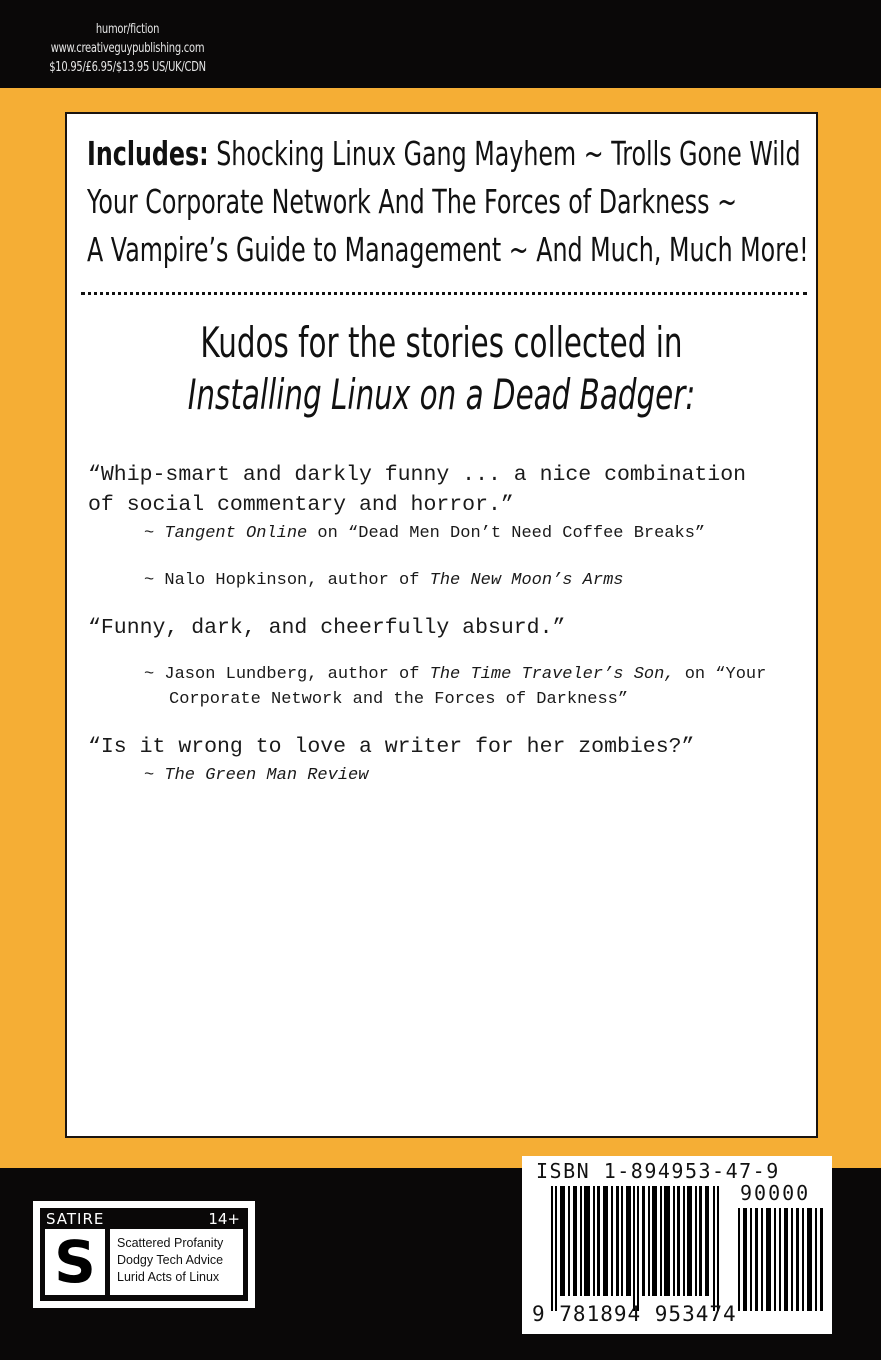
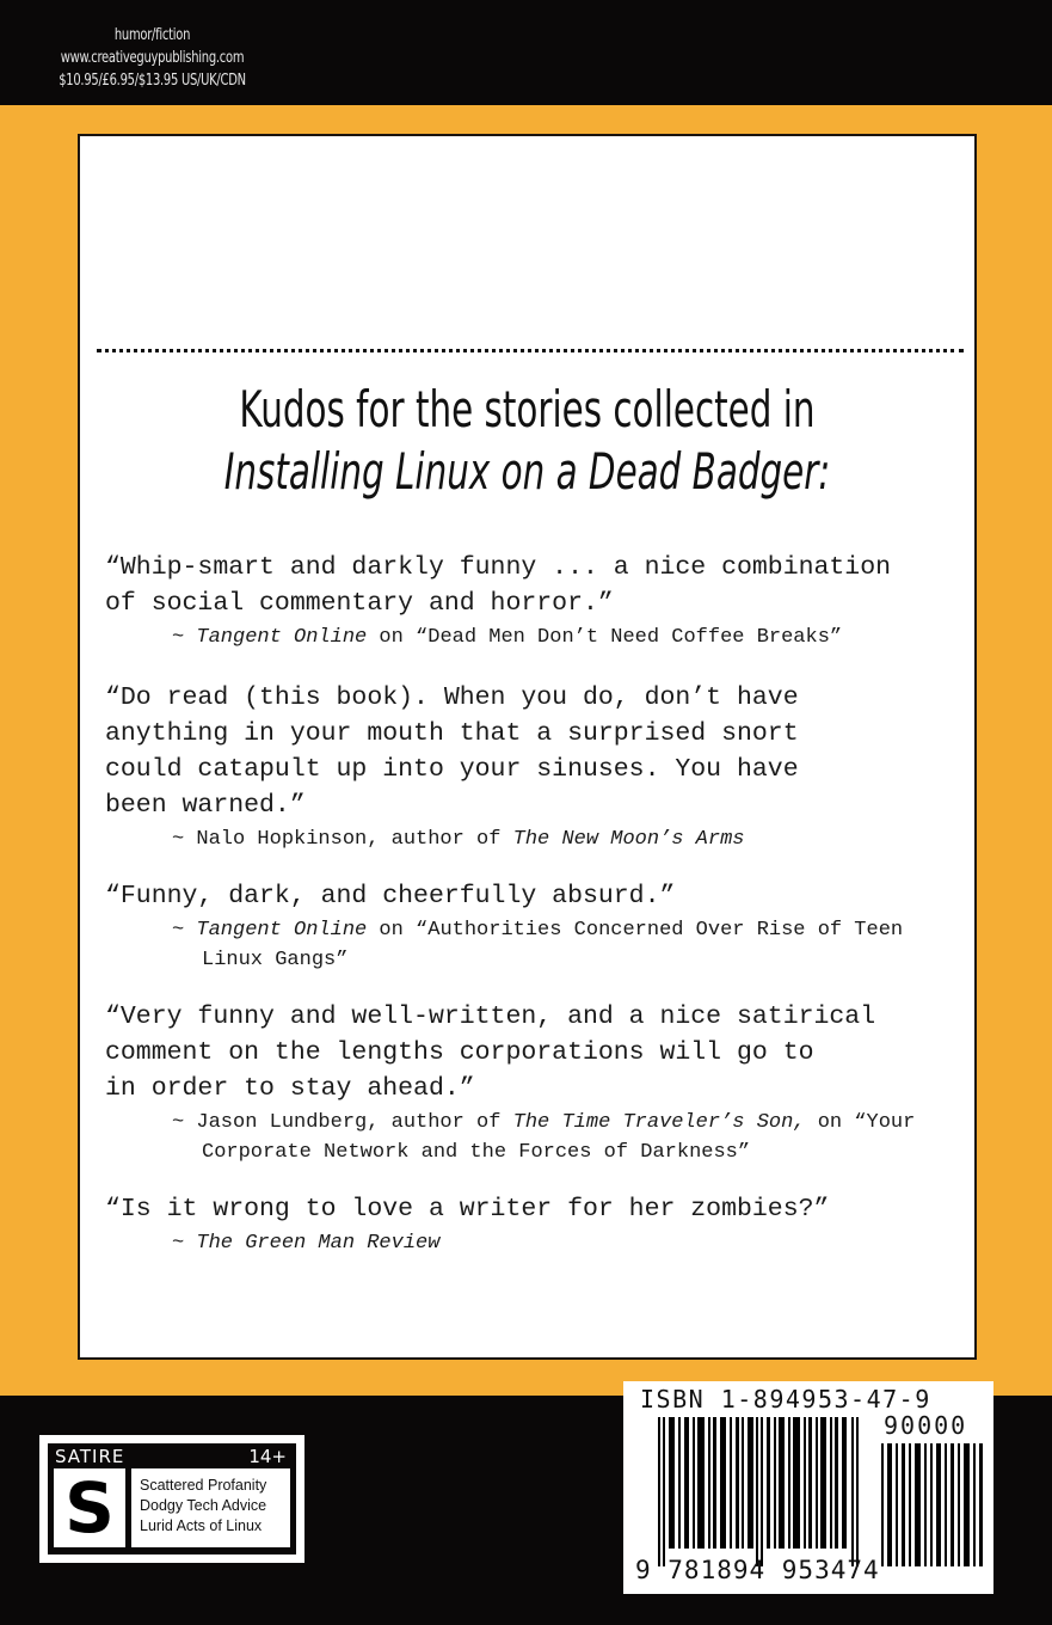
  humor/fiction
  www.creativeguypublishing.com
  $10.95/£6.95/$13.95 US/UK/CDN
- Includes: Shocking Linux Gang Mayhem ~ Trolls Gone Wild
- Your Corporate Network And The Forces of Darkness ~
- A Vampire’s Guide to Management ~ And Much, Much More!
  Kudos for the stories collected in
  Installing Linux on a Dead Badger:
  “Whip-smart and darkly funny ... a nice combination
  of social commentary and horror.”
  ~ Tangent Online on “Dead Men Don’t Need Coffee Breaks”
+ “Do read (this book). When you do, don’t have
+ anything in your mouth that a surprised snort
+ could catapult up into your sinuses. You have
+ been warned.”
  ~ Nalo Hopkinson, author of The New Moon’s Arms
  “Funny, dark, and cheerfully absurd.”
+ ~ Tangent Online on “Authorities Concerned Over Rise of Teen Linux Gangs”
+ “Very funny and well-written, and a nice satirical
+ comment on the lengths corporations will go to
+ in order to stay ahead.”
  ~ Jason Lundberg, author of The Time Traveler’s Son, on “Your Corporate Network and the Forces of Darkness”
  “Is it wrong to love a writer for her zombies?”
  ~ The Green Man Review
  SATIRE
  14+
  S
  Scattered Profanity
  Dodgy Tech Advice
  Lurid Acts of Linux
  ISBN 1-894953-47-9
  90000
  9 781894 953474
